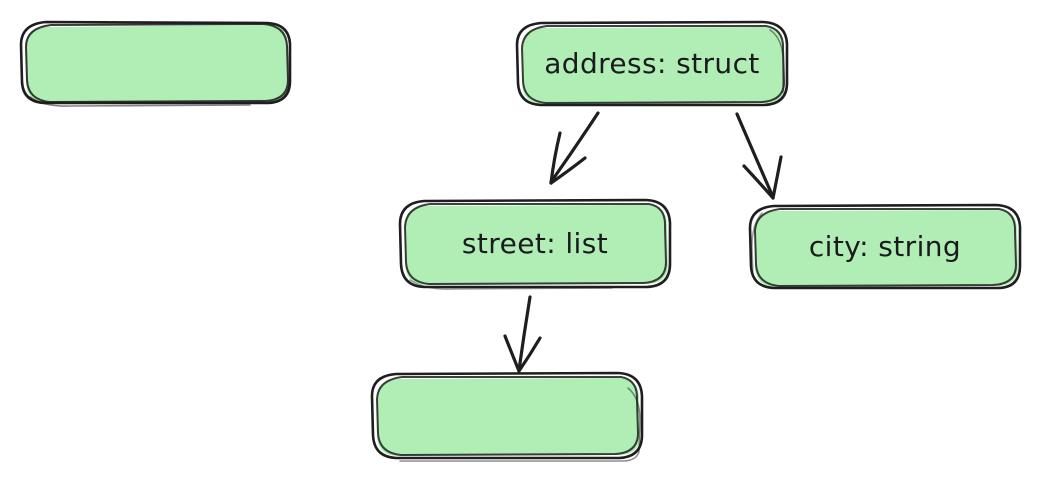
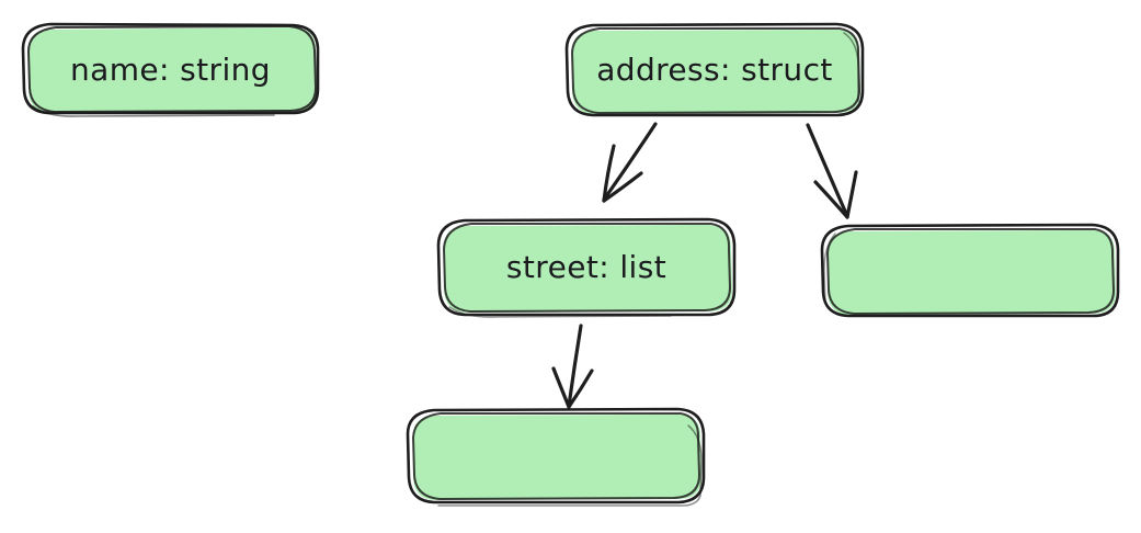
+ name: string
  address: struct
  street: list
- city: string
